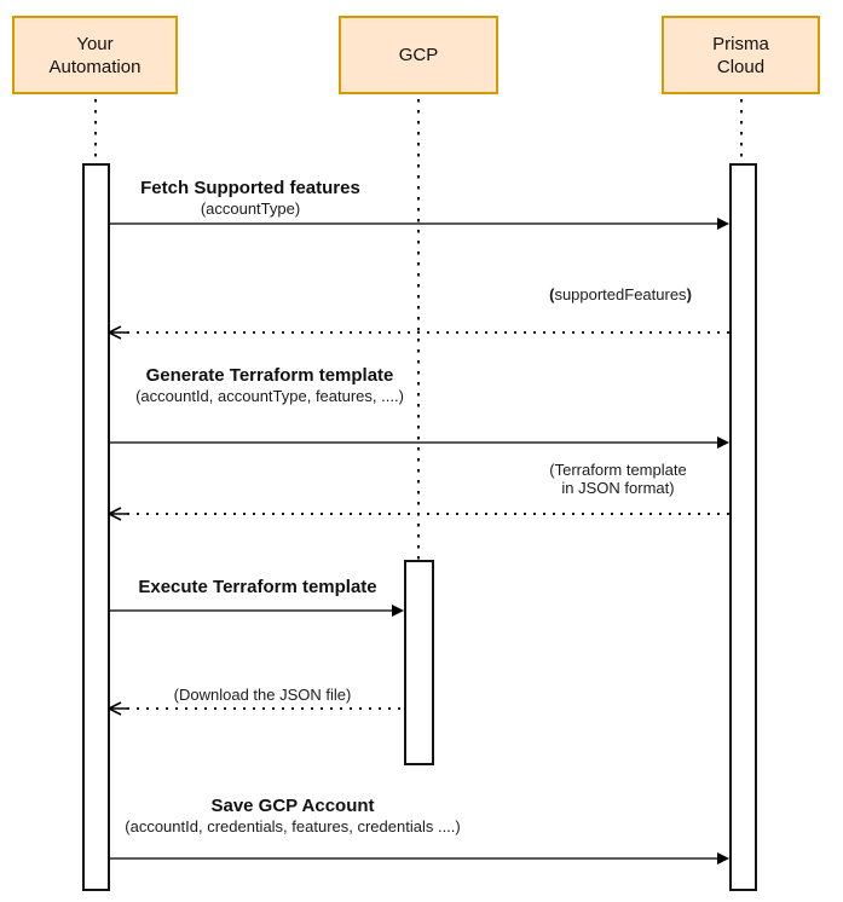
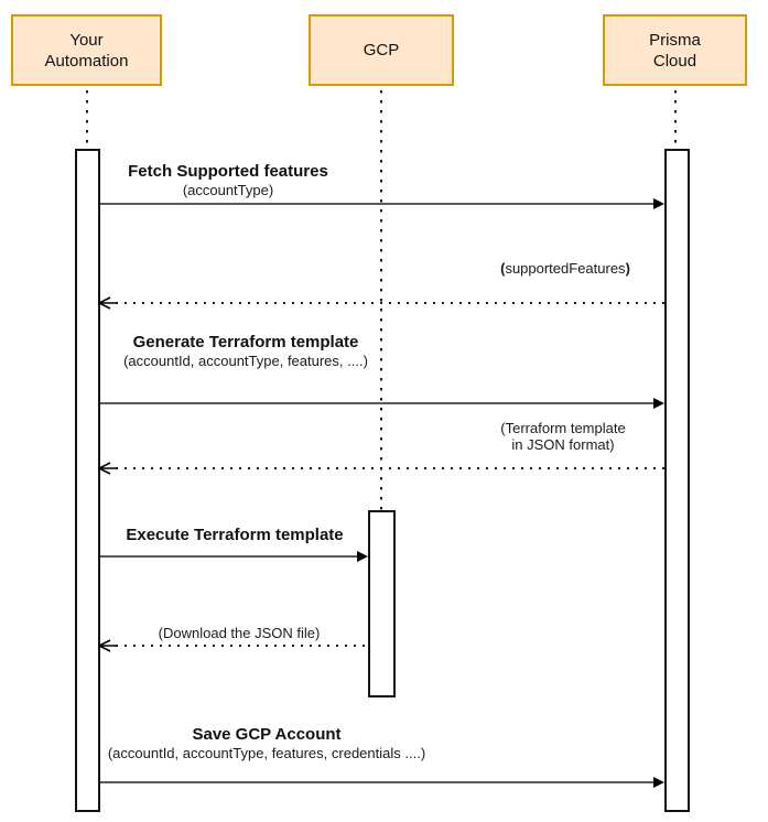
  Your
  Automation
  GCP
  Prisma
  Cloud
  Fetch Supported features
  (accountType)
  (supportedFeatures)
  Generate Terraform template
  (accountId, accountType, features, ....)
  (Terraform template
  in JSON format)
  Execute Terraform template
  (Download the JSON file)
  Save GCP Account
- (accountId, credentials, features, credentials ....)
+ (accountId, accountType, features, credentials ....)
